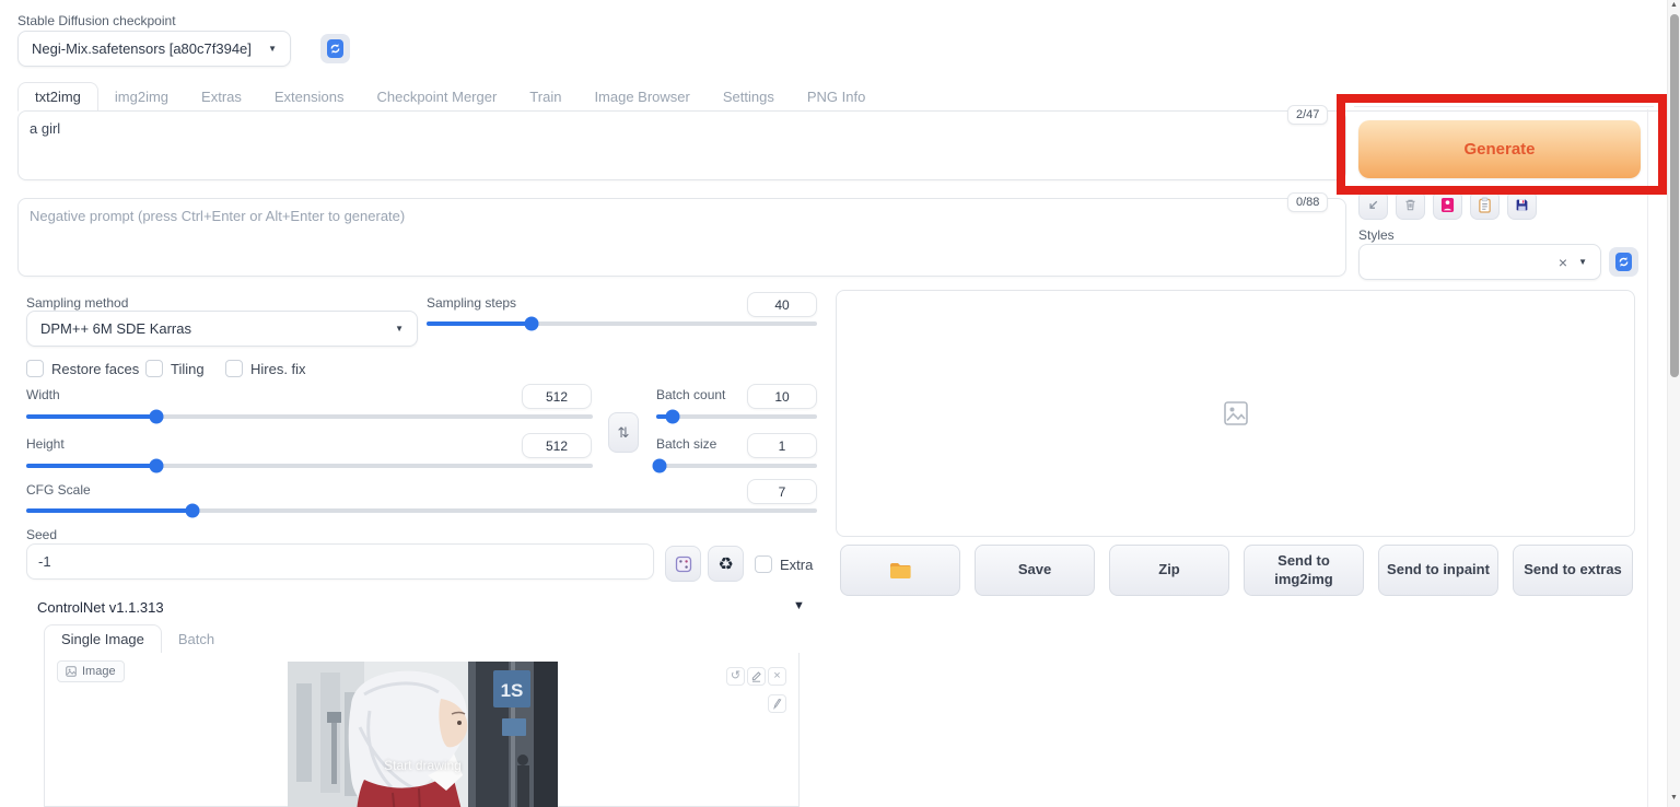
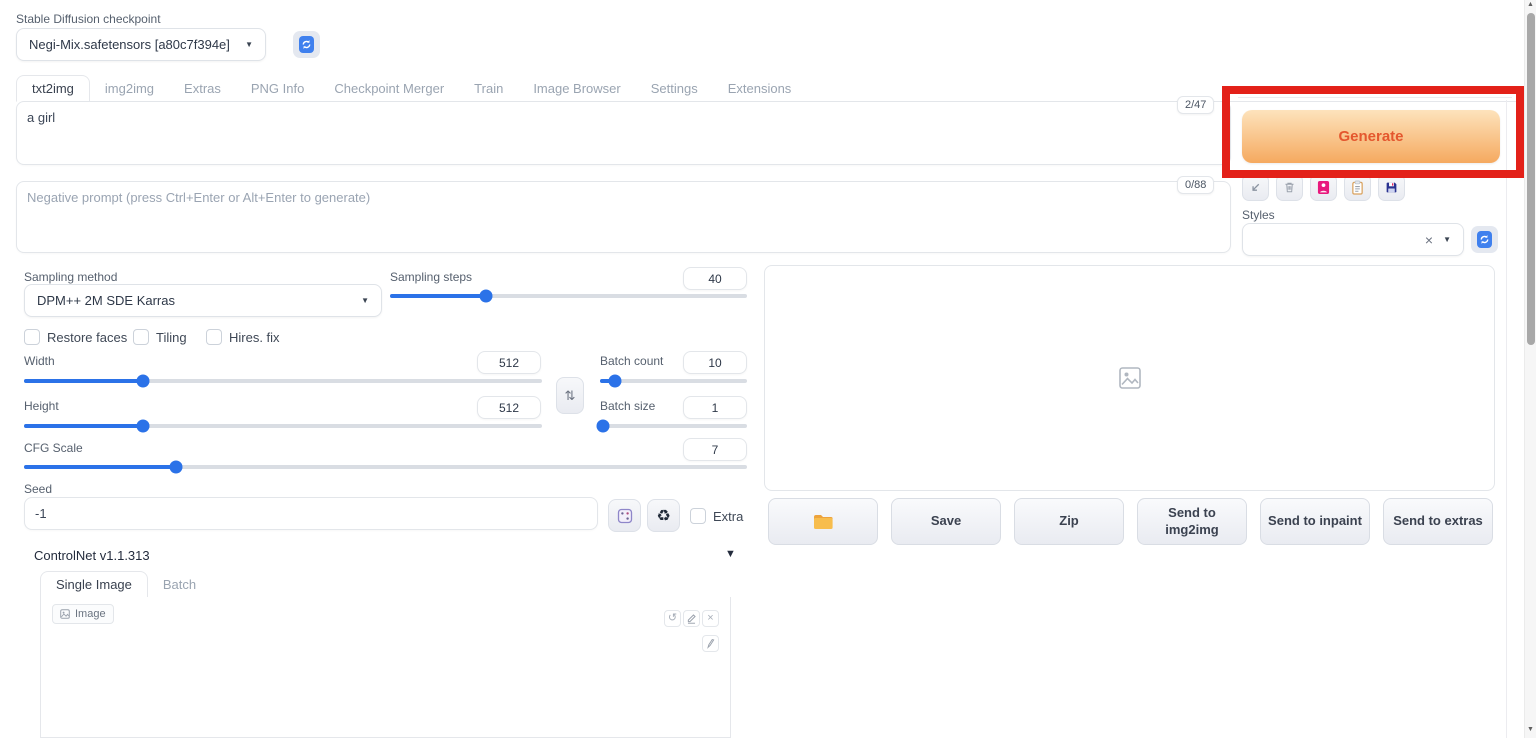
  Stable Diffusion checkpoint
  Negi-Mix.safetensors [a80c7f394e]
  ▼
  txt2img
  img2img
  Extras
- Extensions
+ PNG Info
  Checkpoint Merger
  Train
  Image Browser
  Settings
- PNG Info
+ Extensions
  2/47
  a girl
  0/88
  Negative prompt (press Ctrl+Enter or Alt+Enter to generate)
  Generate
  Styles
  ×
  ▼
  Sampling method
- DPM++ 6M SDE Karras
+ DPM++ 2M SDE Karras
  ▼
  Sampling steps
  40
  Restore faces
  Tiling
  Hires. fix
  Width
  512
  Height
  512
  ⇅
  Batch count
  10
  Batch size
  1
  CFG Scale
  7
  Seed
  -1
  ♻
  Extra
  ControlNet v1.1.313
  ▼
  Single Image
  Batch
  Image
- 1S
- Start drawing
  ↺
  ×
  Save
  Zip
  Send to img2img
  Send to inpaint
  Send to extras
